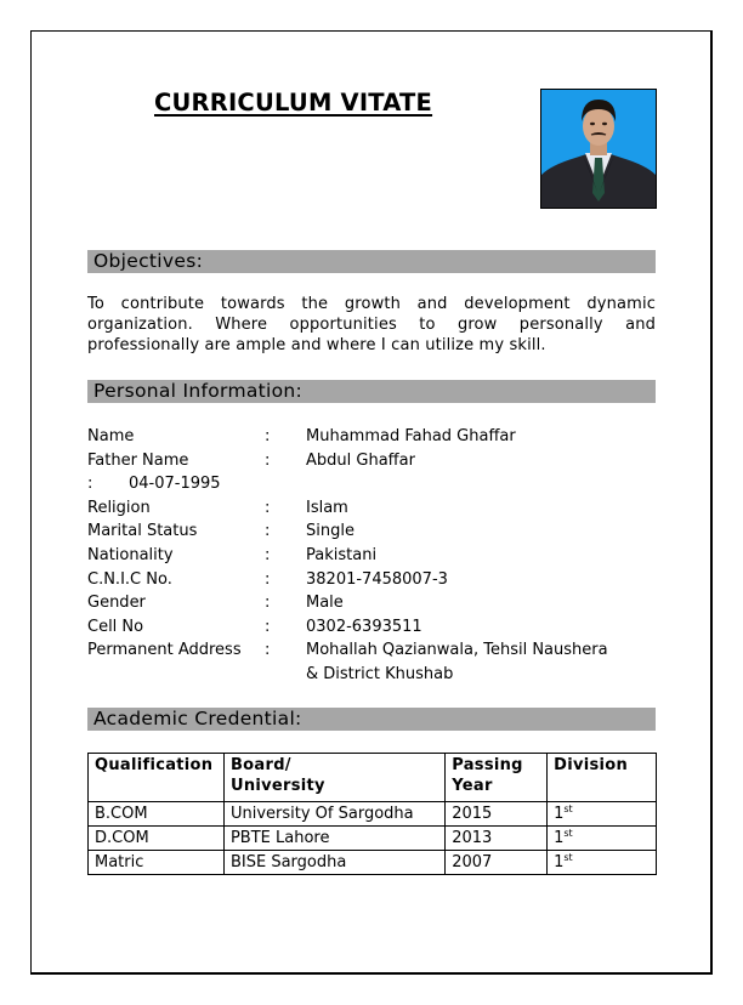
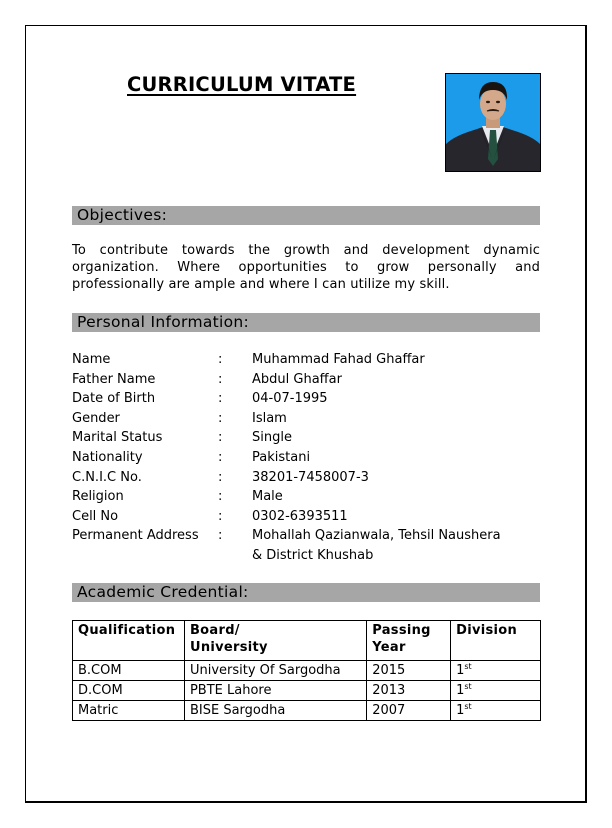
  CURRICULUM VITATE
  Objectives:
  To contribute towards the growth and development dynamic organization. Where opportunities to grow personally and professionally are ample and where I can utilize my skill.
  Personal Information:
  Name
  :
  Muhammad Fahad Ghaffar
  Father Name
  :
  Abdul Ghaffar
+ Date of Birth
  :
  04-07-1995
- Religion
+ Gender
  :
  Islam
  Marital Status
  :
  Single
  Nationality
  :
  Pakistani
  C.N.I.C No.
  :
  38201-7458007-3
- Gender
+ Religion
  :
  Male
  Cell No
  :
  0302-6393511
  Permanent Address
  :
  Mohallah Qazianwala, Tehsil Naushera
  & District Khushab
  Academic Credential:
  Qualification	Board/ University	Passing Year	Division
  B.COM	University Of Sargodha	2015	1st
  D.COM	PBTE Lahore	2013	1st
  Matric	BISE Sargodha	2007	1st
